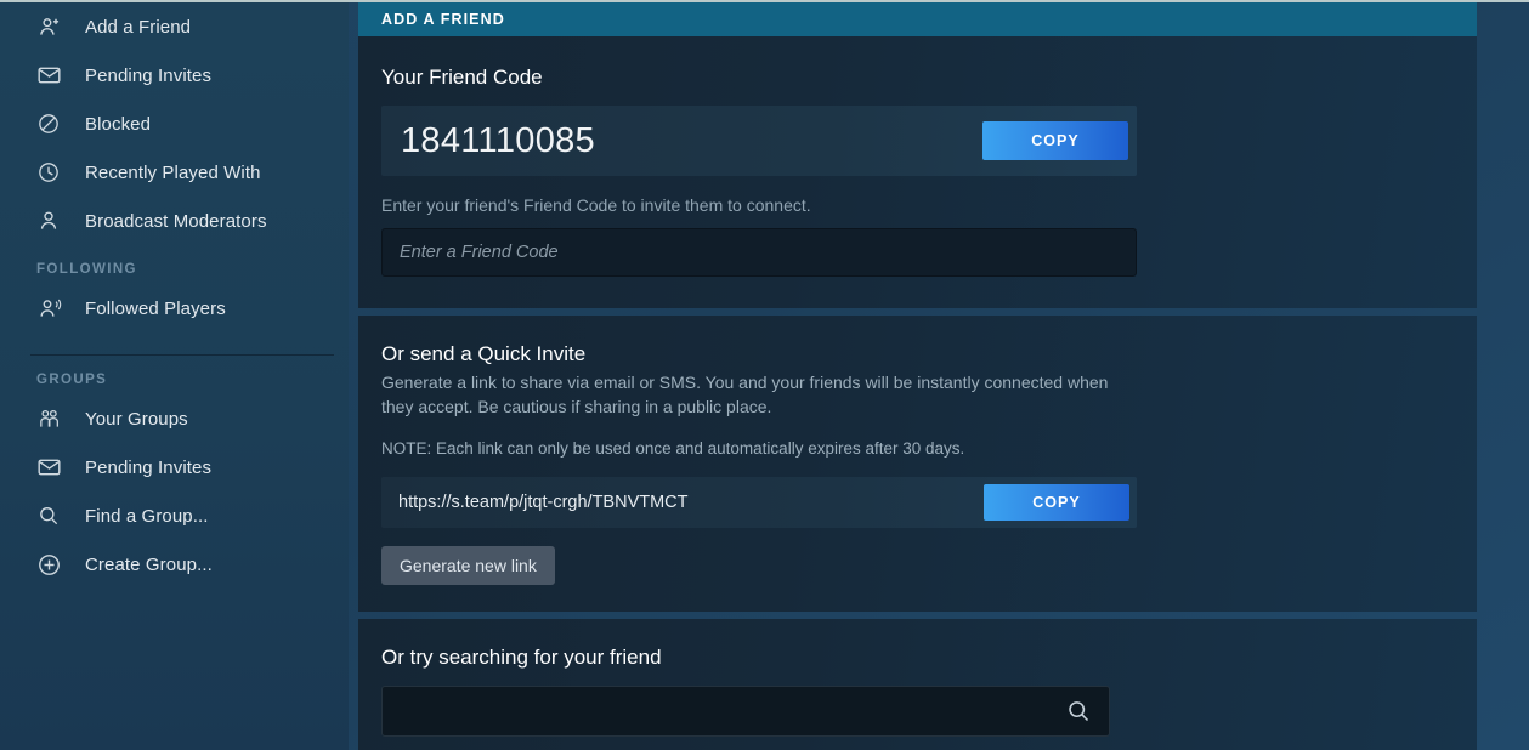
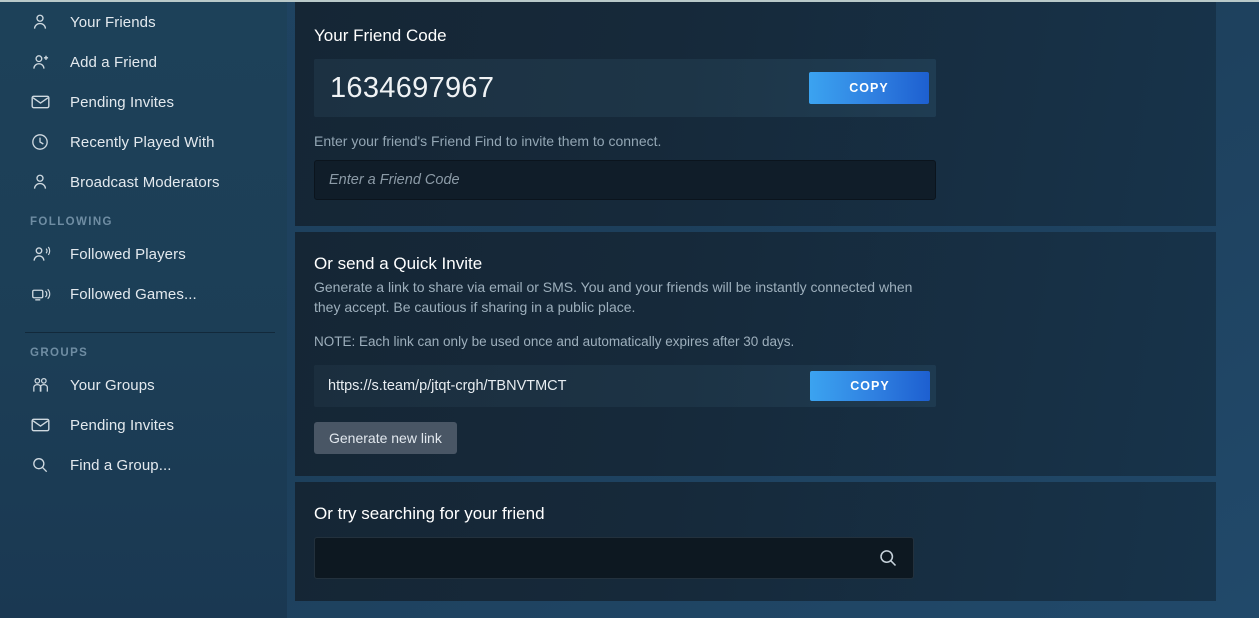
+ Your Friends
  Add a Friend
  Pending Invites
- Blocked
  Recently Played With
  Broadcast Moderators
  FOLLOWING
  Followed Players
+ Followed Games...
  GROUPS
  Your Groups
  Pending Invites
  Find a Group...
- Create Group...
- ADD A FRIEND
  Your Friend Code
- 1841110085
+ 1634697967
  COPY
- Enter your friend's Friend Code to invite them to connect.
+ Enter your friend's Friend Find to invite them to connect.
  Enter a Friend Code
  Or send a Quick Invite
  Generate a link to share via email or SMS. You and your friends will be instantly connected when they accept. Be cautious if sharing in a public place.
  NOTE: Each link can only be used once and automatically expires after 30 days.
  https://s.team/p/jtqt-crgh/TBNVTMCT
  COPY
  Generate new link
  Or try searching for your friend
